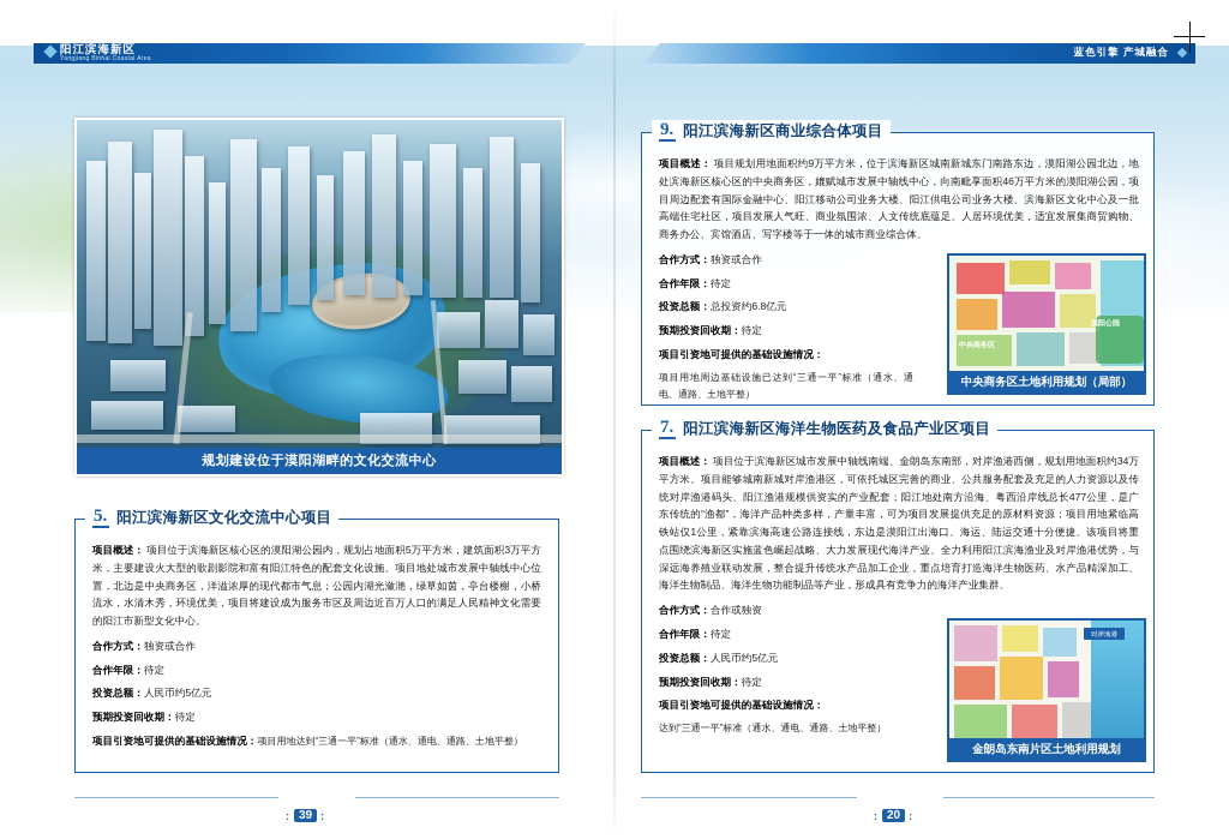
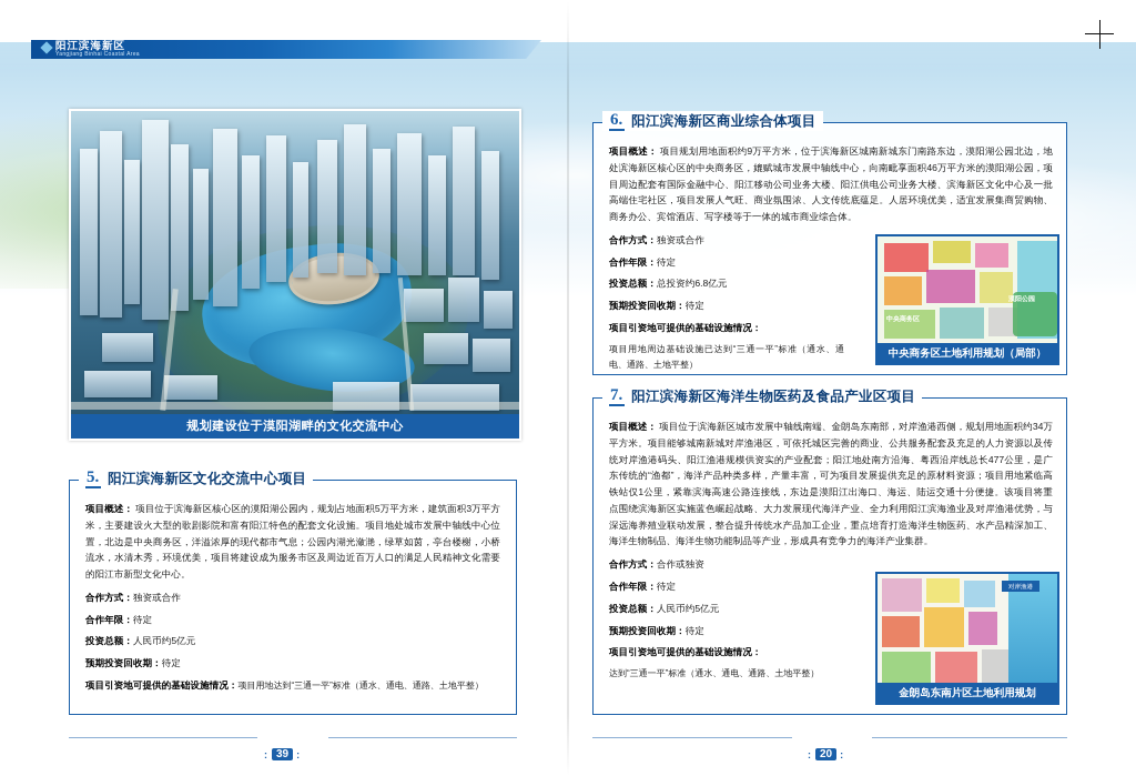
  阳江滨海新区
- 蓝色引擎 产城融合
  规划建设位于漠阳湖畔的文化交流中心
  5.
  阳江滨海新区文化交流中心项目
  项目概述： 项目位于滨海新区核心区的漠阳湖公园内，规划占地面积5万平方米，建筑面积3万平方米，主要建设火大型的歌剧影院和富有阳江特色的配套文化设施。项目地处城市发展中轴线中心位置，北边是中央商务区，洋溢浓厚的现代都市气息；公园内湖光潋滟，绿草如茵，亭台楼榭，小桥流水，水清木秀，环境优美，项目将建设成为服务市区及周边近百万人口的满足人民精神文化需要的阳江市新型文化中心。
  合作方式：独资或合作
  合作年限：待定
  投资总额：人民币约5亿元
  预期投资回收期：待定
  项目引资地可提供的基础设施情况：项目用地达到“三通一平”标准（通水、通电、通路、土地平整）
  :
  39
  :
- 9.
+ 6.
  阳江滨海新区商业综合体项目
  项目概述： 项目规划用地面积约9万平方米，位于滨海新区城南新城东门南路东边，漠阳湖公园北边，地处滨海新区核心区的中央商务区，媲赋城市发展中轴线中心，向南毗享面积46万平方米的漠阳湖公园，项目周边配套有国际金融中心、阳江移动公司业务大楼、阳江供电公司业务大楼、滨海新区文化中心及一批高端住宅社区，项目发展人气旺、商业氛围浓、人文传统底蕴足。人居环境优美，适宜发展集商贸购物、商务办公、宾馆酒店、写字楼等于一体的城市商业综合体。
  合作方式：独资或合作
  合作年限：待定
  投资总额：总投资约6.8亿元
  预期投资回收期：待定
  项目引资地可提供的基础设施情况：
  项目用地周边基础设施已达到“三通一平”标准（通水、通电、通路、土地平整）
  中央商务区土地利用规划（局部）
  7.
  阳江滨海新区海洋生物医药及食品产业区项目
  项目概述： 项目位于滨海新区城市发展中轴线南端、金朗岛东南部，对岸渔港西侧，规划用地面积约34万平方米。项目能够城南新城对岸渔港区，可依托城区完善的商业、公共服务配套及充足的人力资源以及传统对岸渔港码头、阳江渔港规模供资实的产业配套；阳江地处南方沿海、粤西沿岸线总长477公里，是广东传统的“渔都”，海洋产品种类多样，产量丰富，可为项目发展提供充足的原材料资源；项目用地紧临高铁站仅1公里，紧靠滨海高速公路连接线，东边是漠阳江出海口、海运、陆运交通十分便捷。该项目将重点围绕滨海新区实施蓝色崛起战略、大力发展现代海洋产业、全力利用阳江滨海渔业及对岸渔港优势，与深远海养殖业联动发展，整合提升传统水产品加工企业，重点培育打造海洋生物医药、水产品精深加工、海洋生物制品、海洋生物功能制品等产业，形成具有竞争力的海洋产业集群。
  合作方式：合作或独资
  合作年限：待定
  投资总额：人民币约5亿元
  预期投资回收期：待定
  项目引资地可提供的基础设施情况：
  达到“三通一平”标准（通水、通电、通路、土地平整）
  金朗岛东南片区土地利用规划
  :
  20
  :
